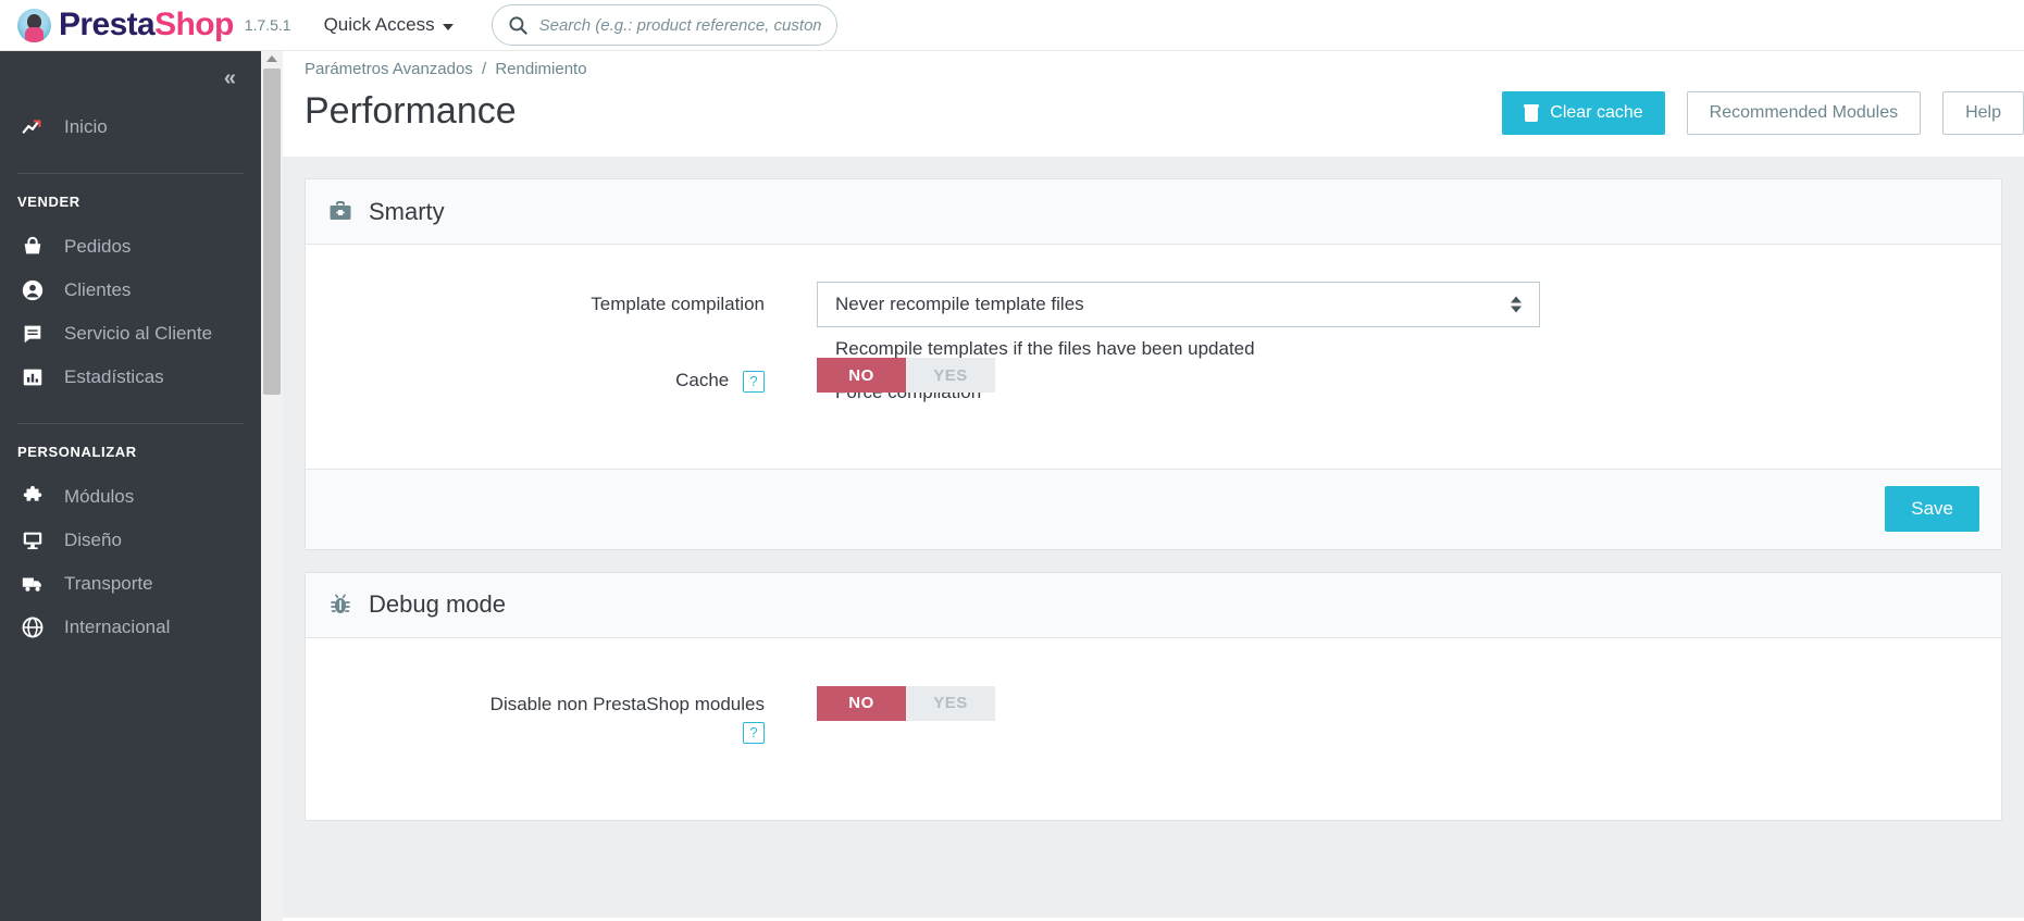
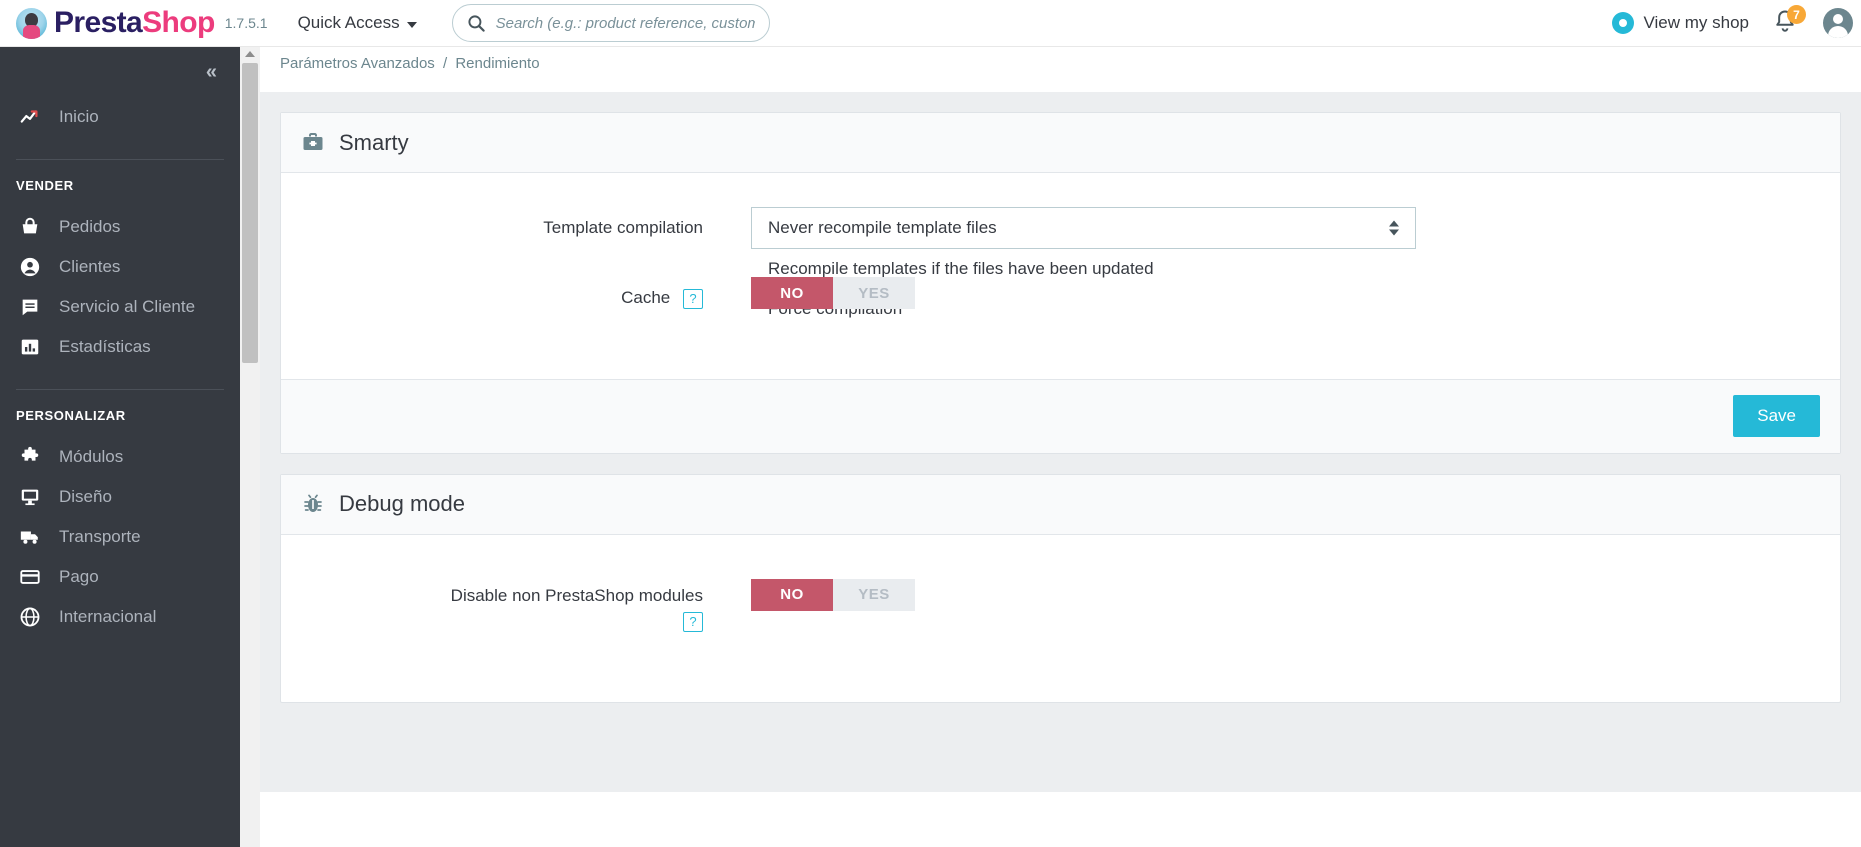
  PrestaShop
  1.7.5.1
  Quick Access
  Search (e.g.: product reference, custom
+ View my shop
+ 7
  «
  Inicio
  VENDER
  Pedidos
  Clientes
  Servicio al Cliente
  Estadísticas
  PERSONALIZAR
  Módulos
  Diseño
  Transporte
+ Pago
  Internacional
  Parámetros Avanzados / Rendimiento
- Performance
- Clear cache
- Recommended Modules
- Help
  Smarty
  Template compilation
  Never recompile template files
  Recompile templates if the files have been updated
  Cache ?
  NO
  YES
  Save
  Debug mode
  Disable non PrestaShop modules
  ?
  NO
  YES
